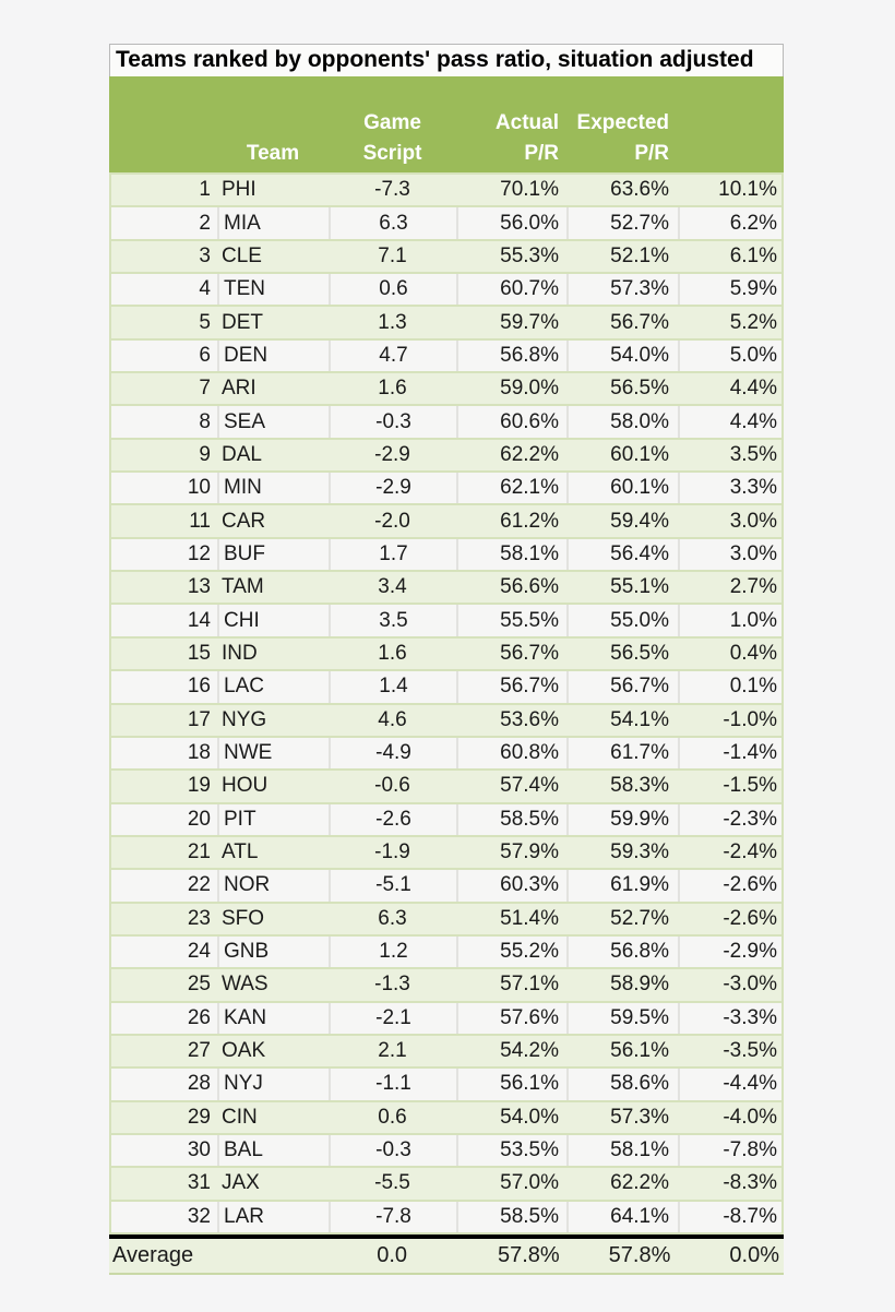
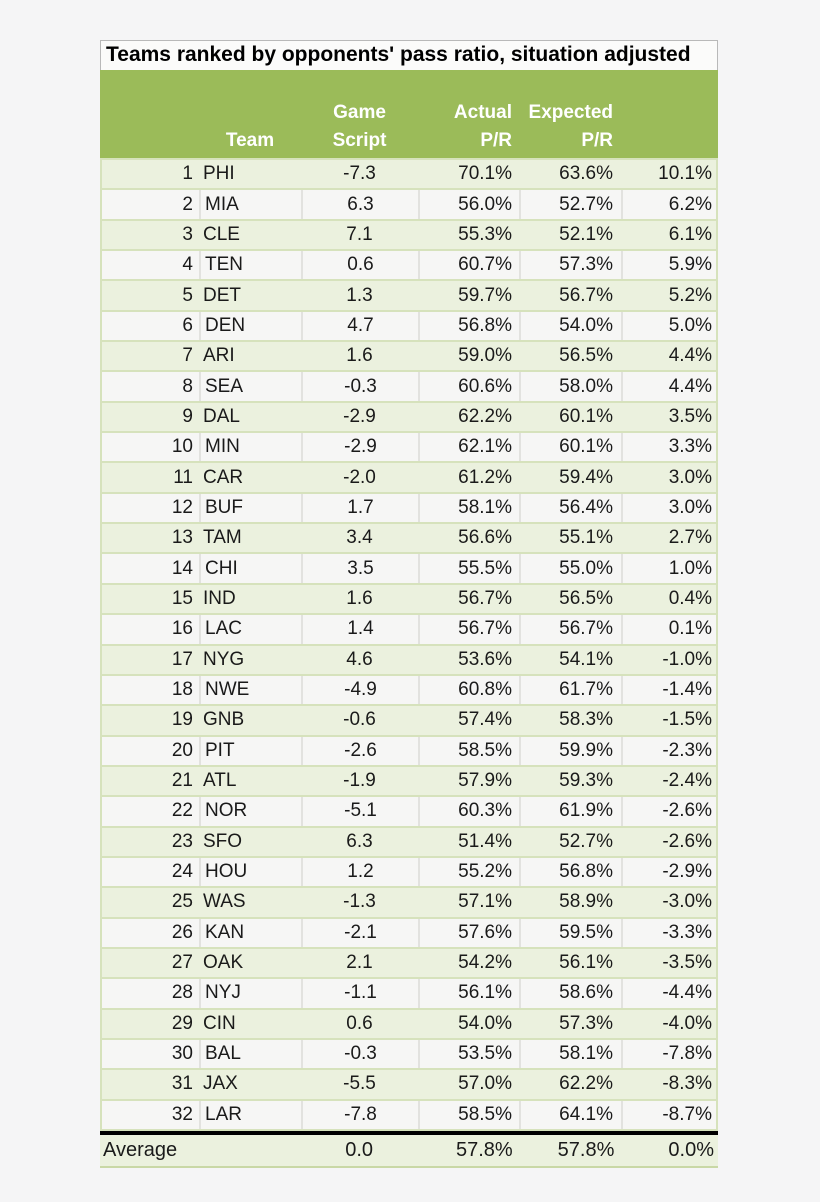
  Teams ranked by opponents' pass ratio, situation adjusted
  Team
  Game
  Script
  Actual
  P/R
  Expected
  P/R
  1
  PHI
  -7.3
  70.1%
  63.6%
  10.1%
  2
  MIA
  6.3
  56.0%
  52.7%
  6.2%
  3
  CLE
  7.1
  55.3%
  52.1%
  6.1%
  4
  TEN
  0.6
  60.7%
  57.3%
  5.9%
  5
  DET
  1.3
  59.7%
  56.7%
  5.2%
  6
  DEN
  4.7
  56.8%
  54.0%
  5.0%
  7
  ARI
  1.6
  59.0%
  56.5%
  4.4%
  8
  SEA
  -0.3
  60.6%
  58.0%
  4.4%
  9
  DAL
  -2.9
  62.2%
  60.1%
  3.5%
  10
  MIN
  -2.9
  62.1%
  60.1%
  3.3%
  11
  CAR
  -2.0
  61.2%
  59.4%
  3.0%
  12
  BUF
  1.7
  58.1%
  56.4%
  3.0%
  13
  TAM
  3.4
  56.6%
  55.1%
  2.7%
  14
  CHI
  3.5
  55.5%
  55.0%
  1.0%
  15
  IND
  1.6
  56.7%
  56.5%
  0.4%
  16
  LAC
  1.4
  56.7%
  56.7%
  0.1%
  17
  NYG
  4.6
  53.6%
  54.1%
  -1.0%
  18
  NWE
  -4.9
  60.8%
  61.7%
  -1.4%
  19
- HOU
+ GNB
  -0.6
  57.4%
  58.3%
  -1.5%
  20
  PIT
  -2.6
  58.5%
  59.9%
  -2.3%
  21
  ATL
  -1.9
  57.9%
  59.3%
  -2.4%
  22
  NOR
  -5.1
  60.3%
  61.9%
  -2.6%
  23
  SFO
  6.3
  51.4%
  52.7%
  -2.6%
  24
- GNB
+ HOU
  1.2
  55.2%
  56.8%
  -2.9%
  25
  WAS
  -1.3
  57.1%
  58.9%
  -3.0%
  26
  KAN
  -2.1
  57.6%
  59.5%
  -3.3%
  27
  OAK
  2.1
  54.2%
  56.1%
  -3.5%
  28
  NYJ
  -1.1
  56.1%
  58.6%
  -4.4%
  29
  CIN
  0.6
  54.0%
  57.3%
  -4.0%
  30
  BAL
  -0.3
  53.5%
  58.1%
  -7.8%
  31
  JAX
  -5.5
  57.0%
  62.2%
  -8.3%
  32
  LAR
  -7.8
  58.5%
  64.1%
  -8.7%
  Average
  0.0
  57.8%
  57.8%
  0.0%
